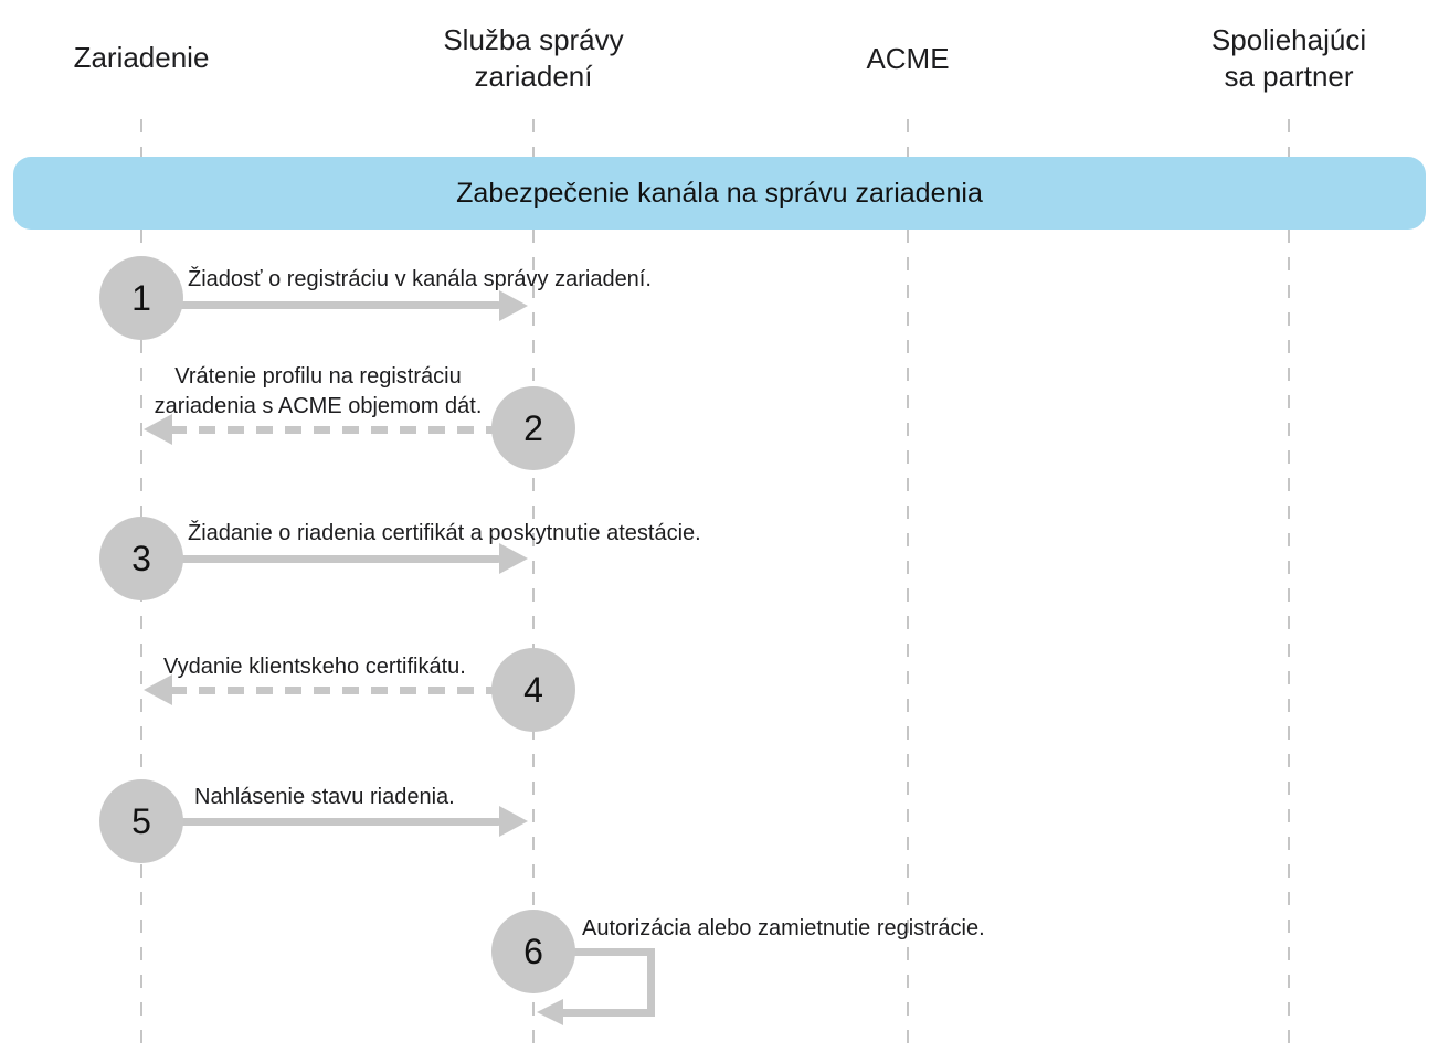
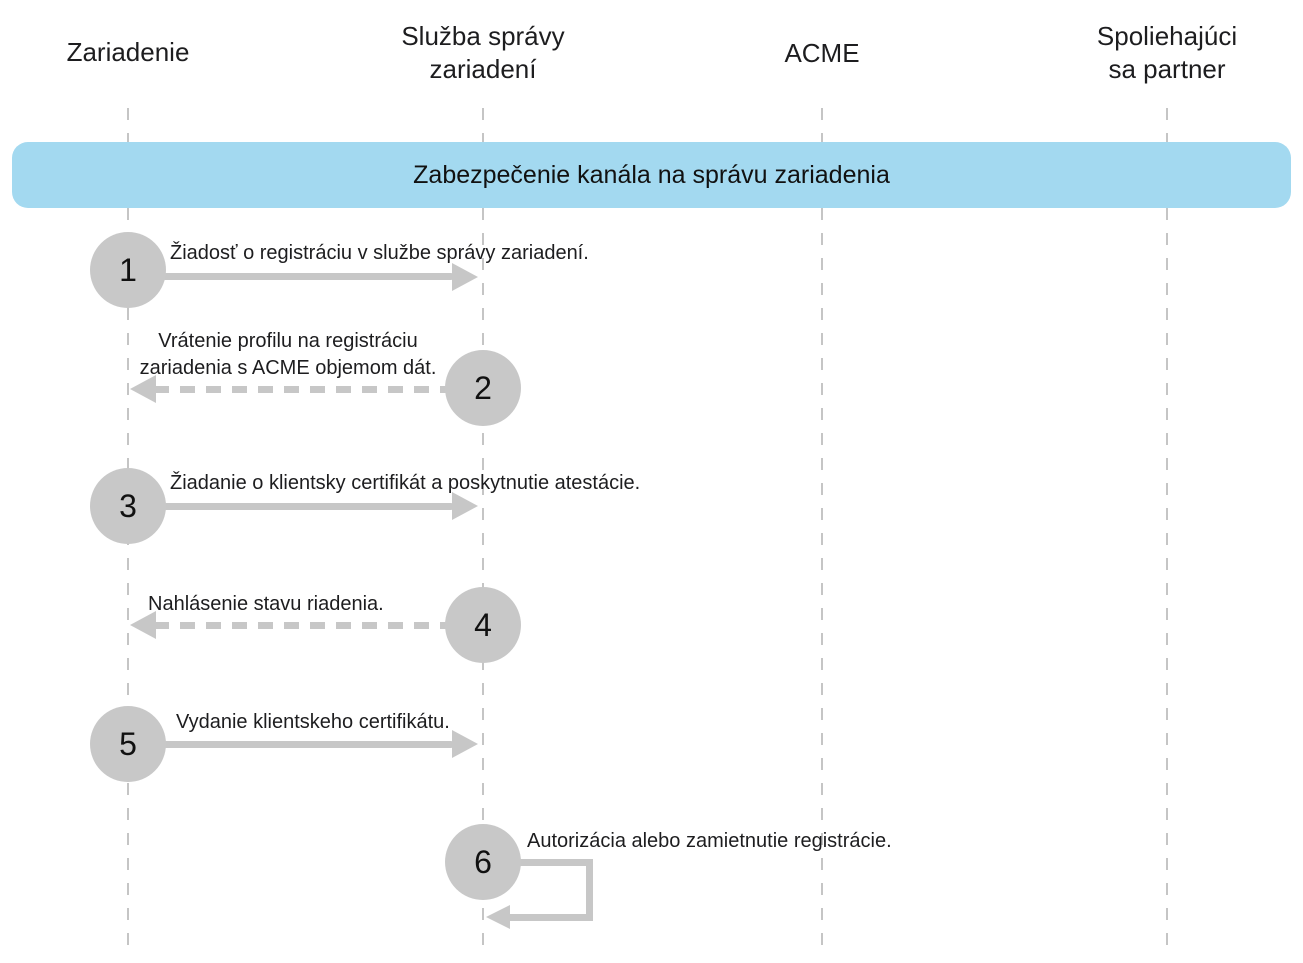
  Zariadenie
  Služba správy
  zariadení
  ACME
  Spoliehajúci
  sa partner
  Zabezpečenie kanála na správu zariadenia
- Žiadosť o registráciu v kanála správy zariadení.
+ Žiadosť o registráciu v službe správy zariadení.
  1
  Vrátenie profilu na registráciu
  zariadenia s ACME objemom dát.
  2
- Žiadanie o riadenia certifikát a poskytnutie atestácie.
+ Žiadanie o klientsky certifikát a poskytnutie atestácie.
  3
- Vydanie klientskeho certifikátu.
+ Nahlásenie stavu riadenia.
  4
- Nahlásenie stavu riadenia.
+ Vydanie klientskeho certifikátu.
  5
  Autorizácia alebo zamietnutie registrácie.
  6
